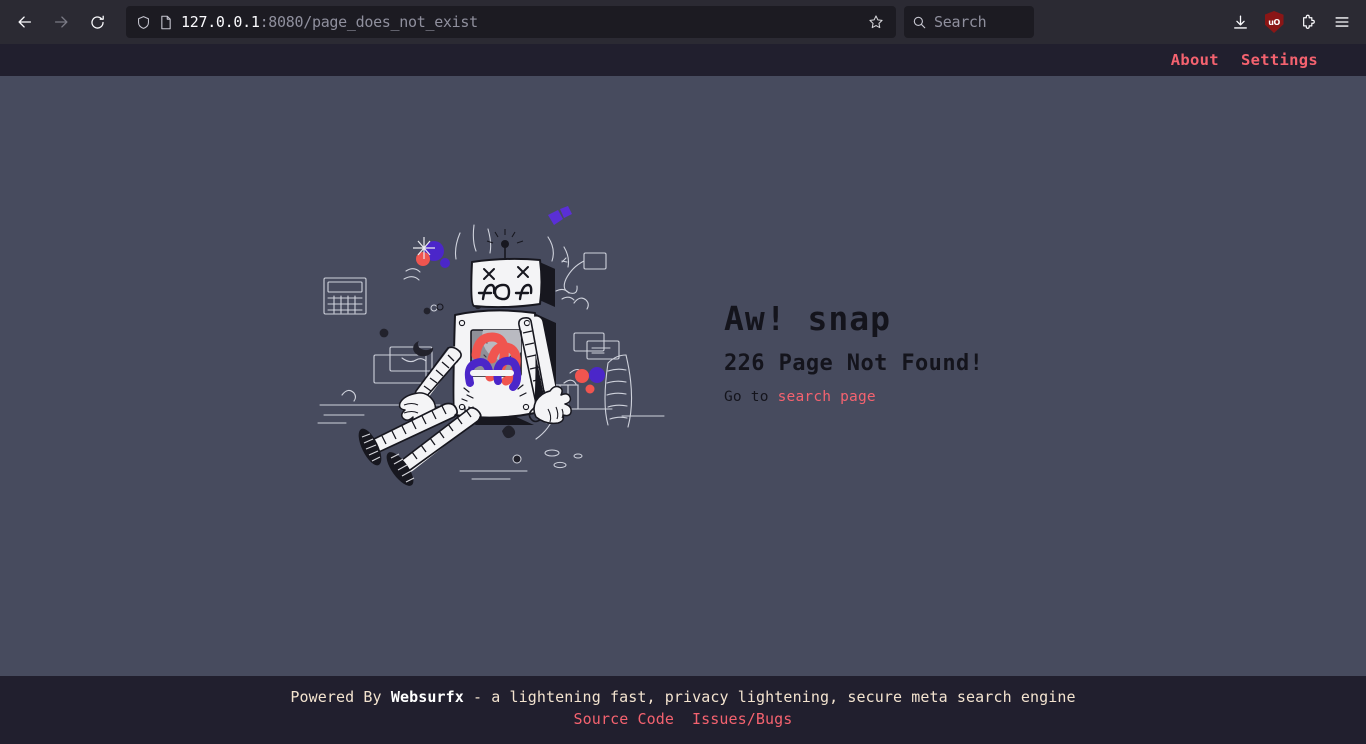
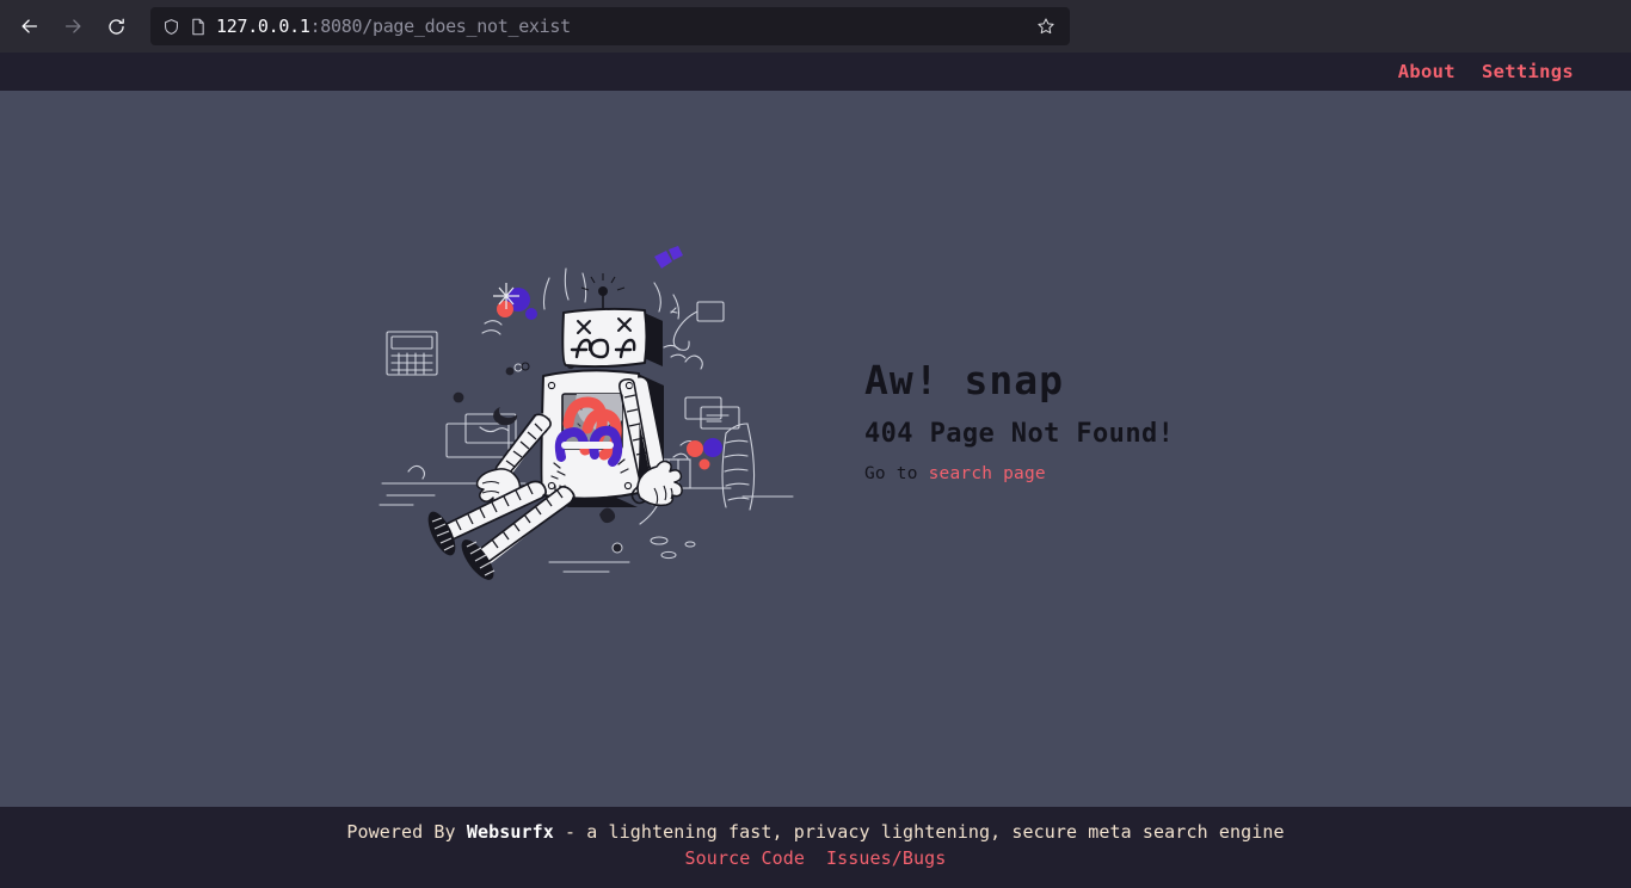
  127.0.0.1:8080/page_does_not_exist
- Search
- uO
  About
  Settings
  Aw! snap
- 226 Page Not Found!
+ 404 Page Not Found!
  Go to search page
  Powered By Websurfx - a lightening fast, privacy lightening, secure meta search engine
  Source Code
  Issues/Bugs
